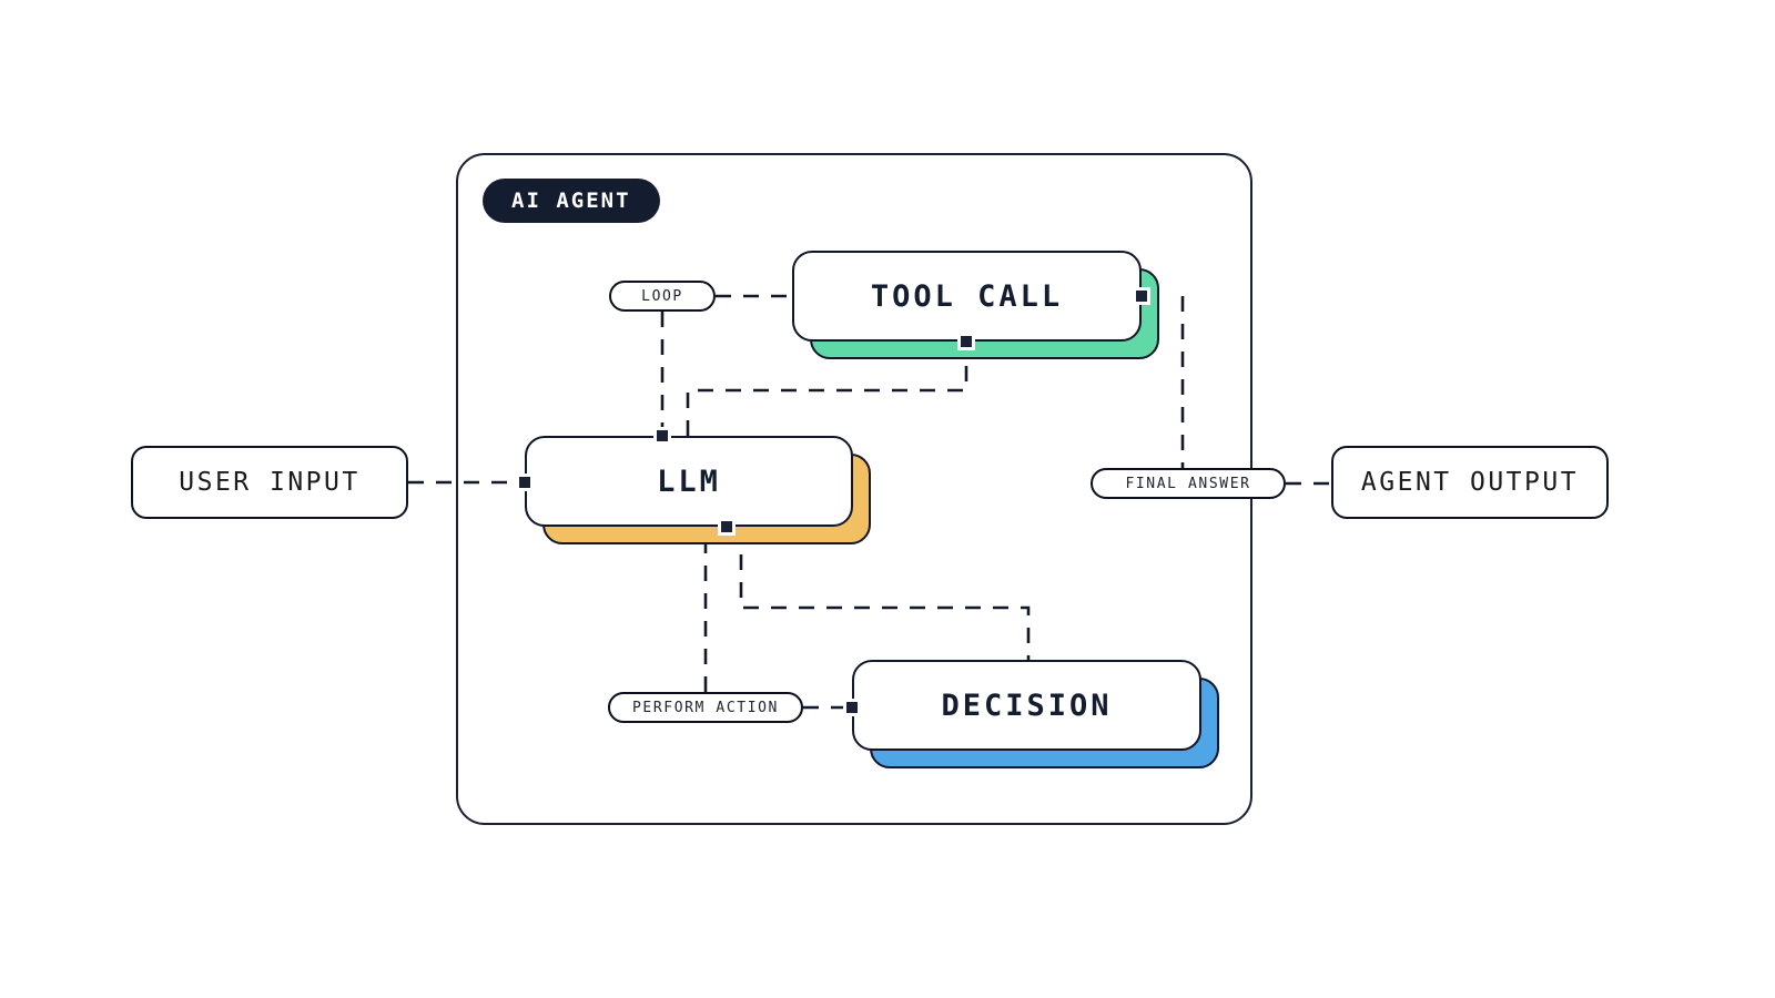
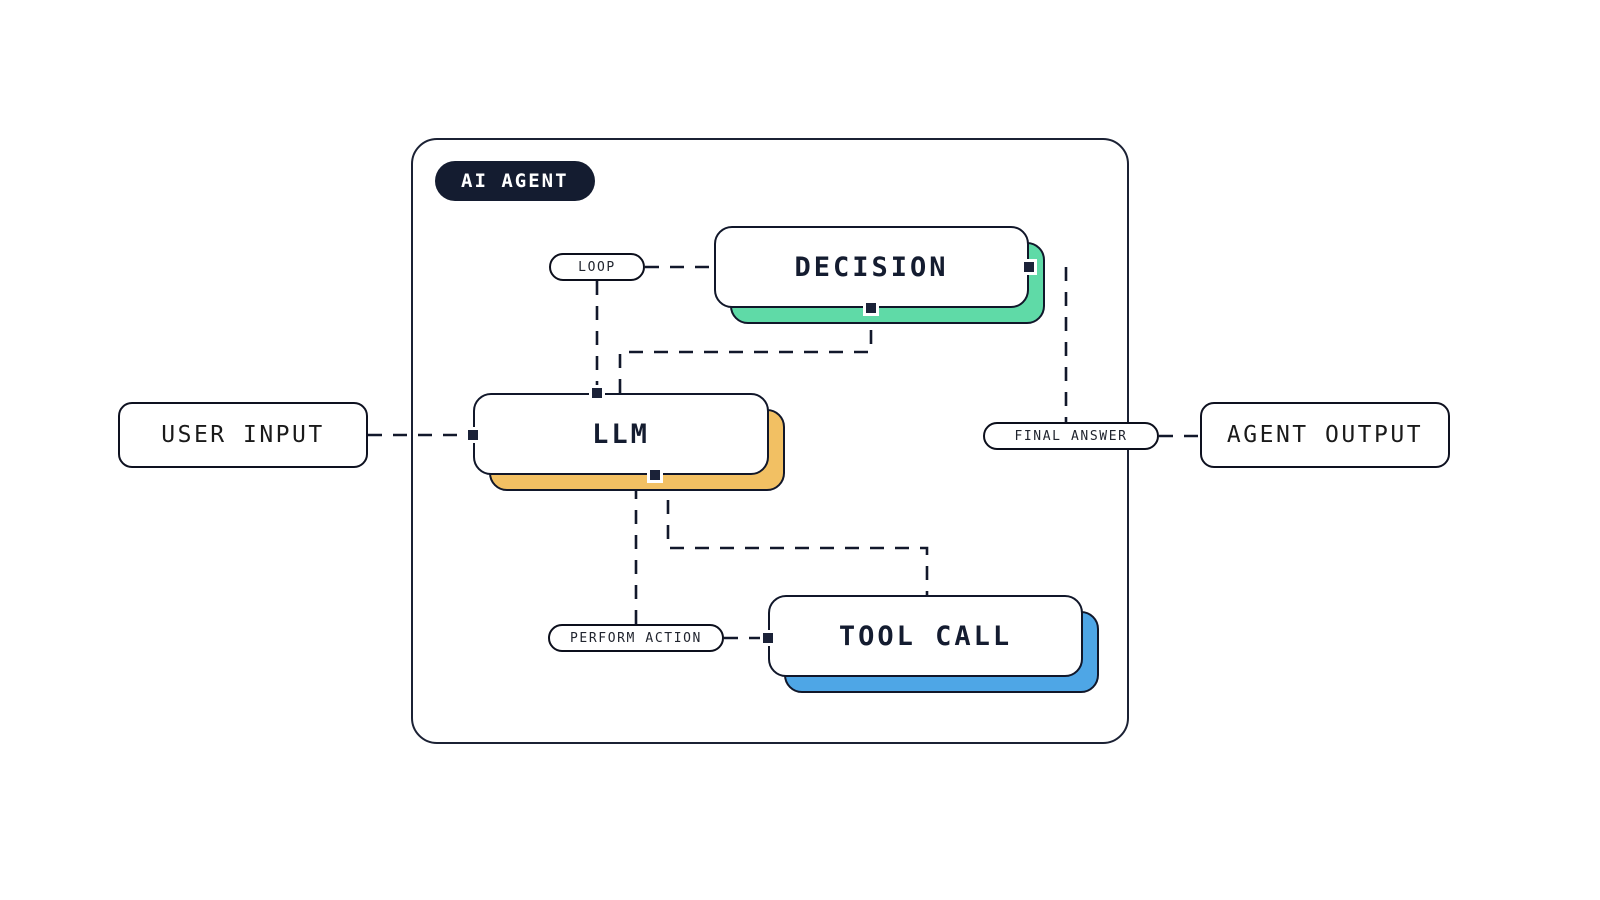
  AI AGENT
  USER INPUT
  AGENT OUTPUT
- TOOL CALL
+ DECISION
  LLM
- DECISION
+ TOOL CALL
  LOOP
  FINAL ANSWER
  PERFORM ACTION
